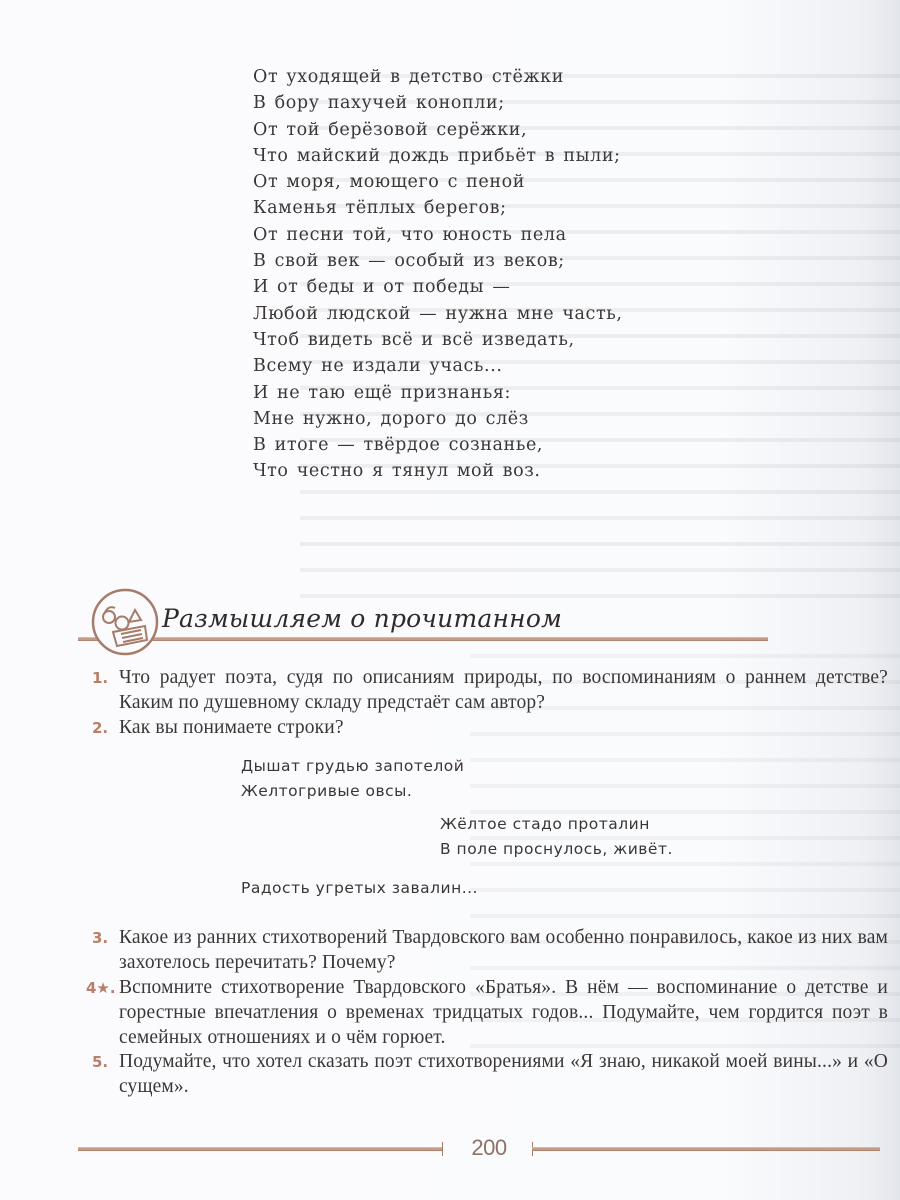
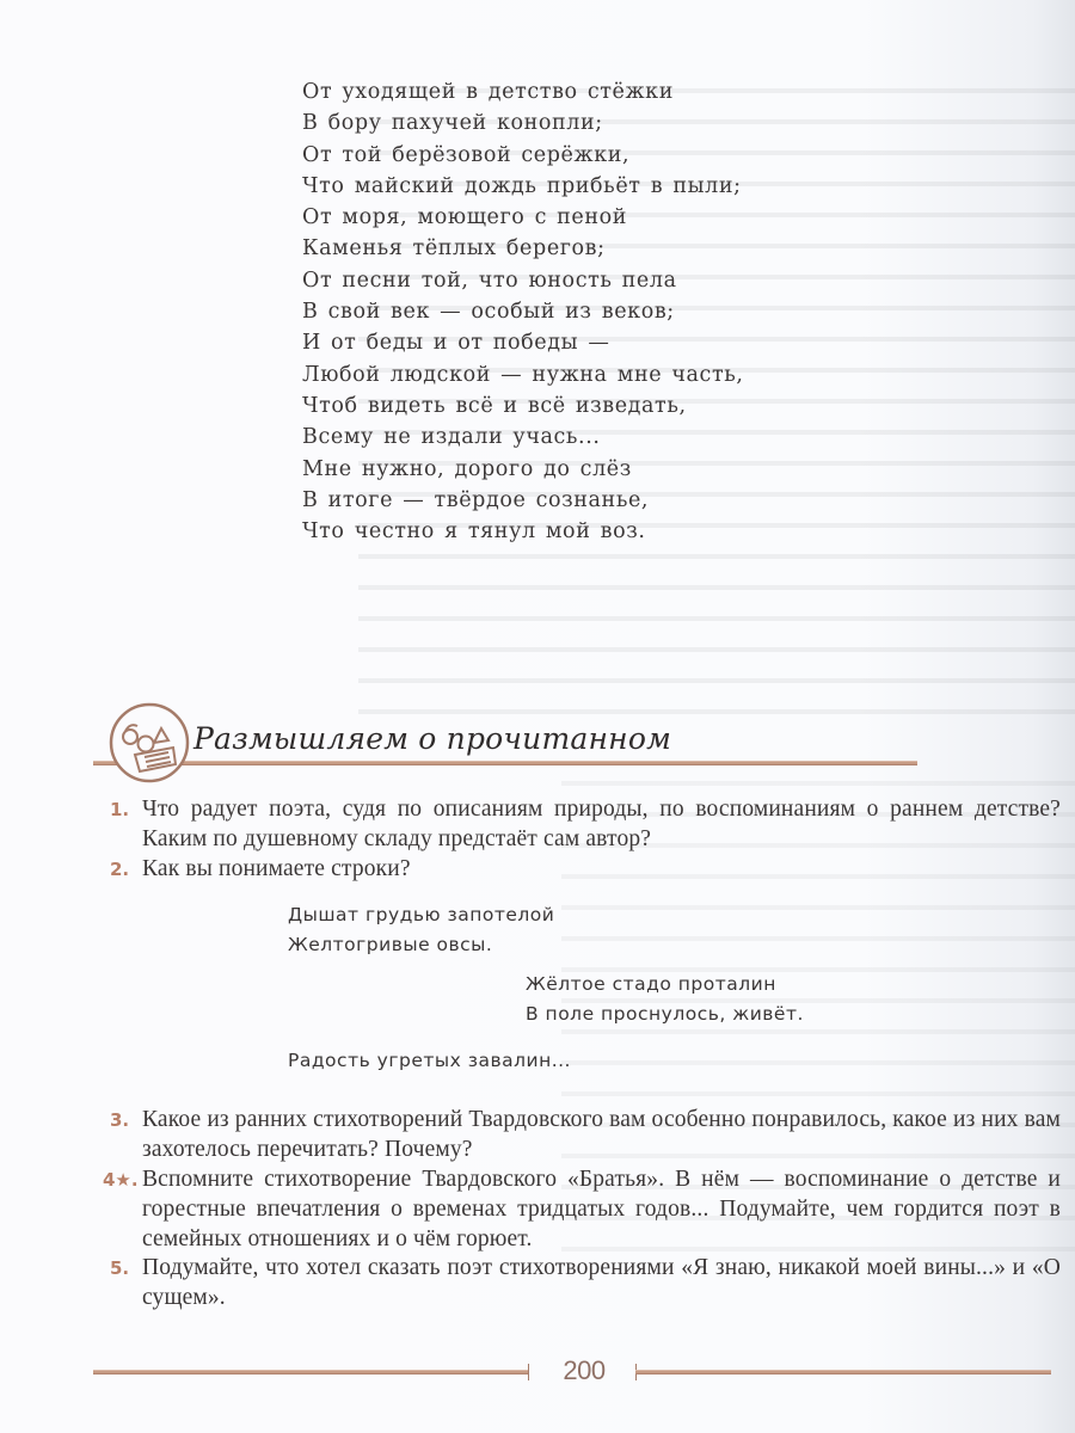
  От уходящей в детство стёжки
  В бору пахучей конопли;
  От той берёзовой серёжки,
  Что майский дождь прибьёт в пыли;
  От моря, моющего с пеной
  Каменья тёплых берегов;
  От песни той, что юность пела
  В свой век — особый из веков;
  И от беды и от победы —
  Любой людской — нужна мне часть,
  Чтоб видеть всё и всё изведать,
  Всему не издали учась...
- И не таю ещё признанья:
  Мне нужно, дорого до слёз
  В итоге — твёрдое сознанье,
  Что честно я тянул мой воз.
  Размышляем о прочитанном
  1.
  Что радует поэта, судя по описаниям природы, по воспоминаниям о раннем детстве? Каким по душевному складу предстаёт сам автор?
  2.
  Как вы понимаете строки?
  Дышат грудью запотелой
  Желтогривые овсы.
  Жёлтое стадо проталин
  В поле проснулось, живёт.
  Радость угретых завалин...
  3.
  Какое из ранних стихотворений Твардовского вам особенно понравилось, какое из них вам захотелось перечитать? Почему?
  4★.
  Вспомните стихотворение Твардовского «Братья». В нём — воспоминание о детстве и горестные впечатления о временах тридцатых годов... Подумайте, чем гордится поэт в семейных отношениях и о чём горюет.
  5.
  Подумайте, что хотел сказать поэт стихотворениями «Я знаю, никакой моей вины...» и «О сущем».
  200
